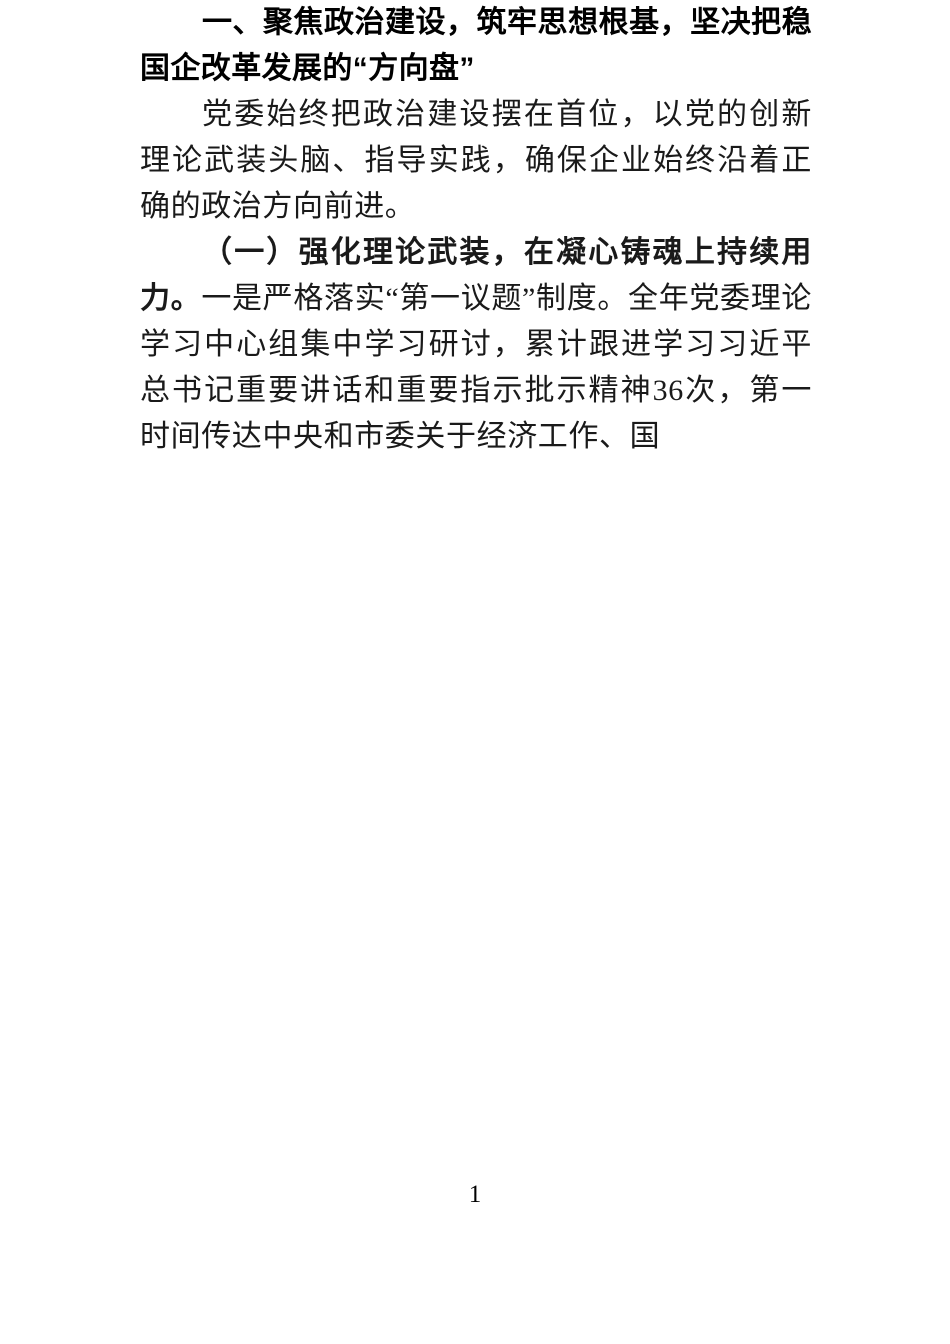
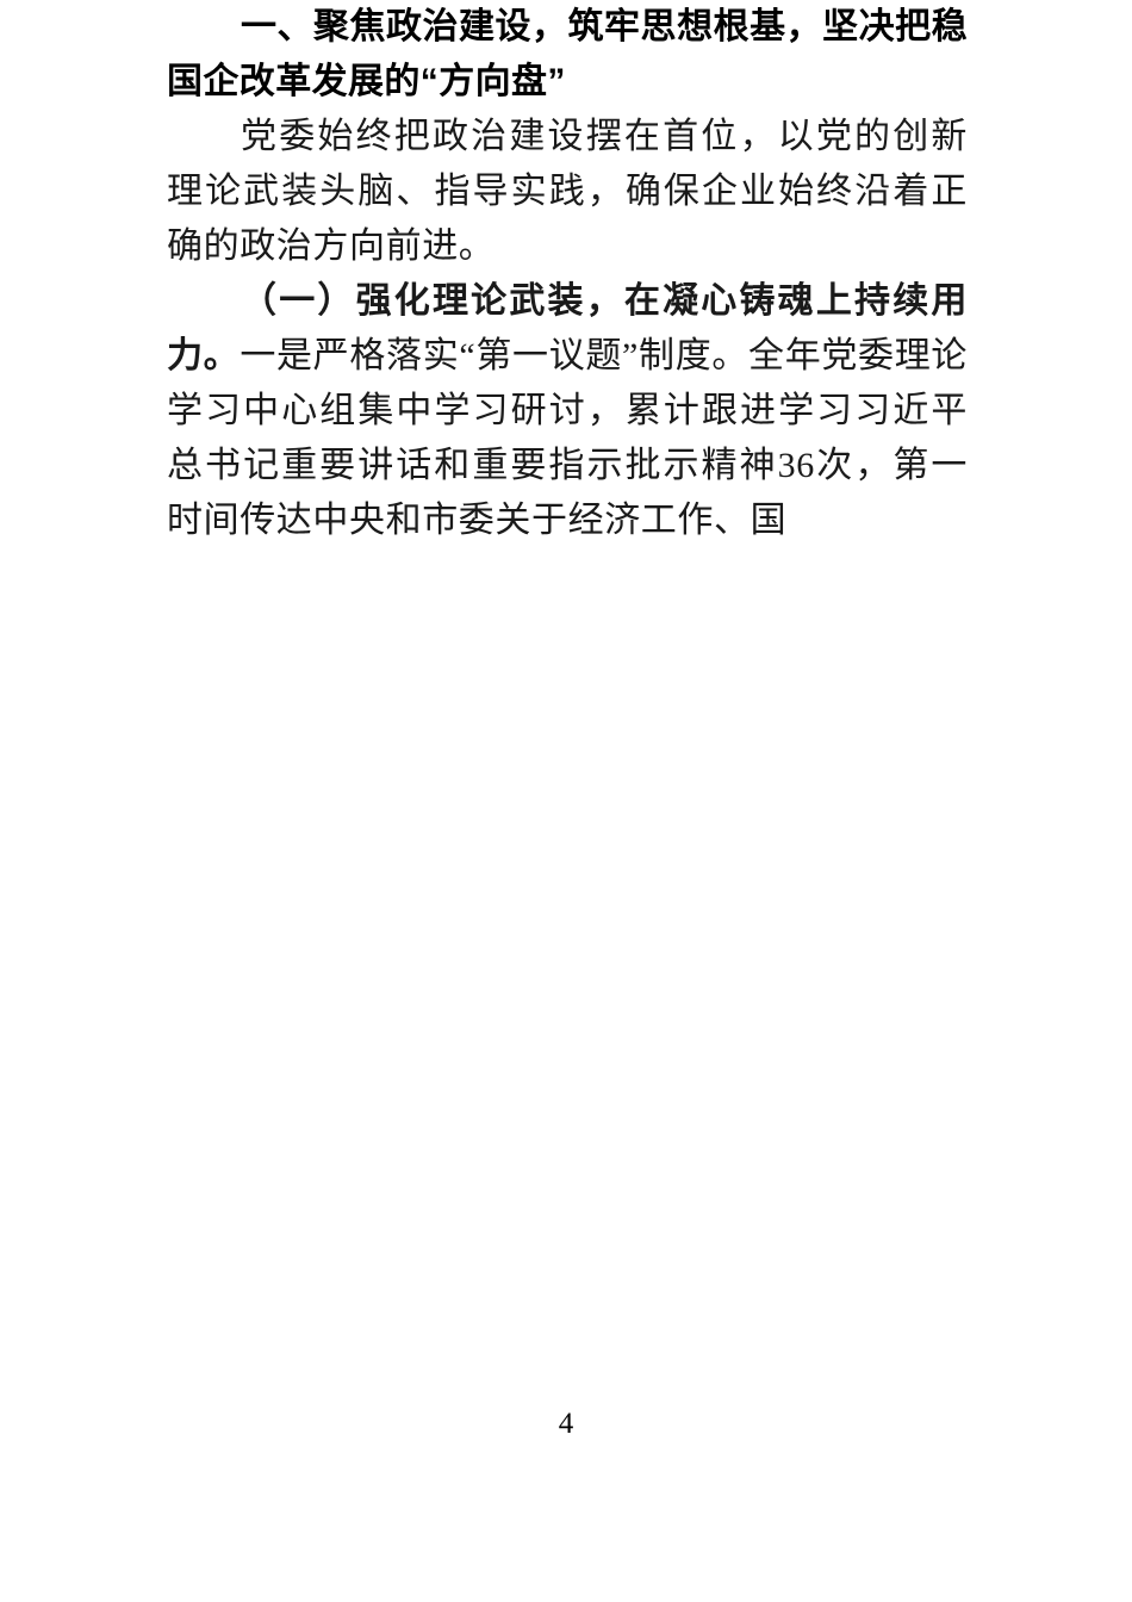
  一、聚焦政治建设，筑牢思想根基，坚决把稳国企改革发展的“方向盘”
  党委始终把政治建设摆在首位，以党的创新理论武装头脑、指导实践，确保企业始终沿着正确的政治方向前进。
  （一）强化理论武装，在凝心铸魂上持续用力。一是严格落实“第一议题”制度。全年党委理论学习中心组集中学习研讨，累计跟进学习习近平总书记重要讲话和重要指示批示精神36次，第一时间传达中央和市委关于经济工作、国
- 1
+ 4
